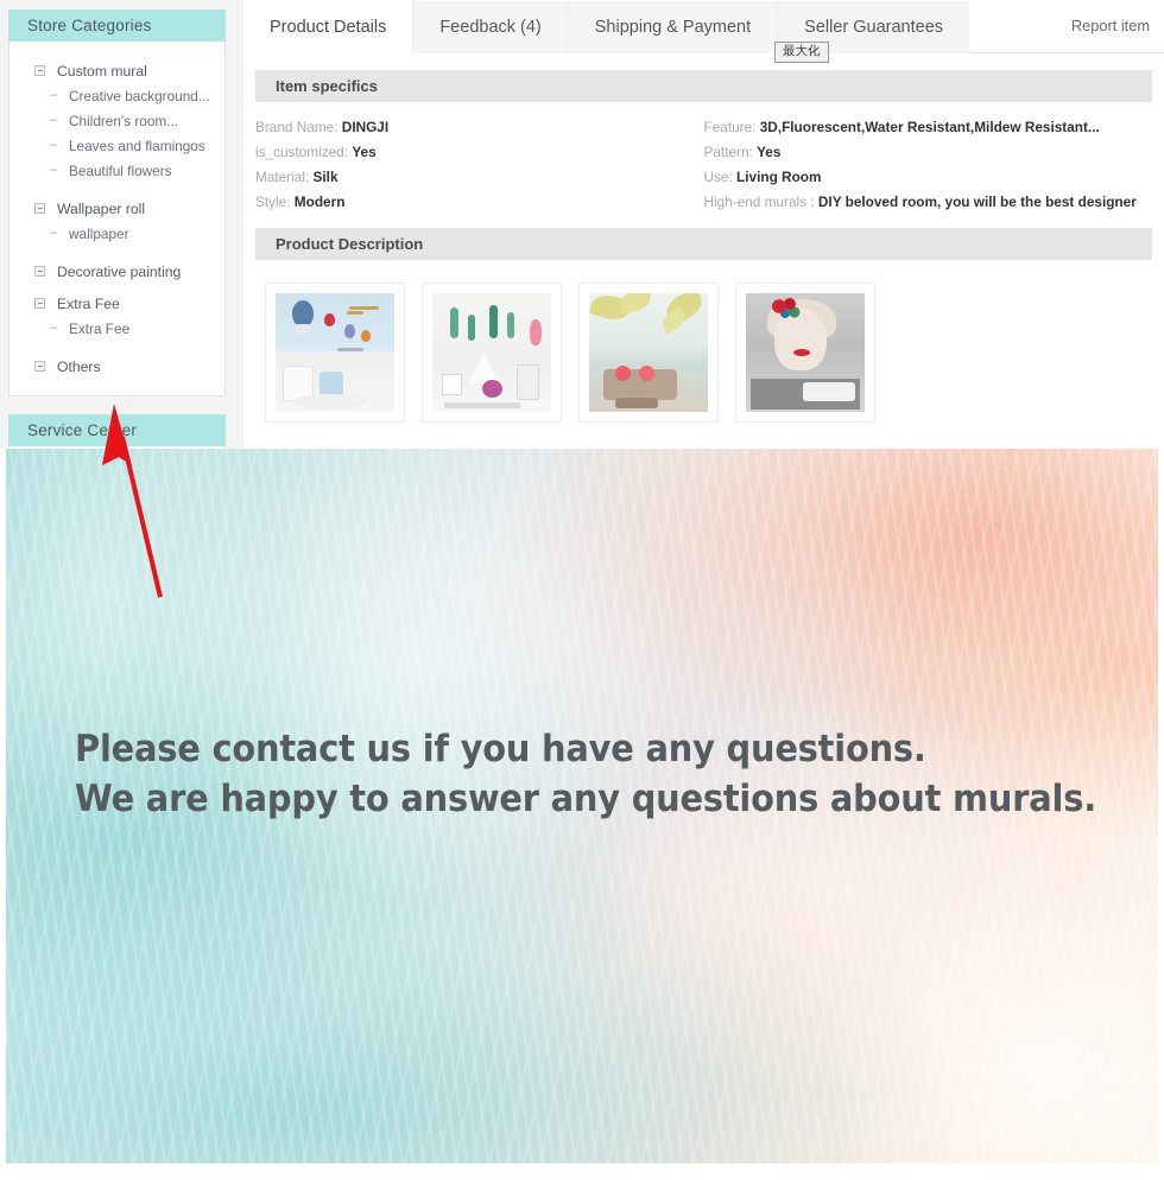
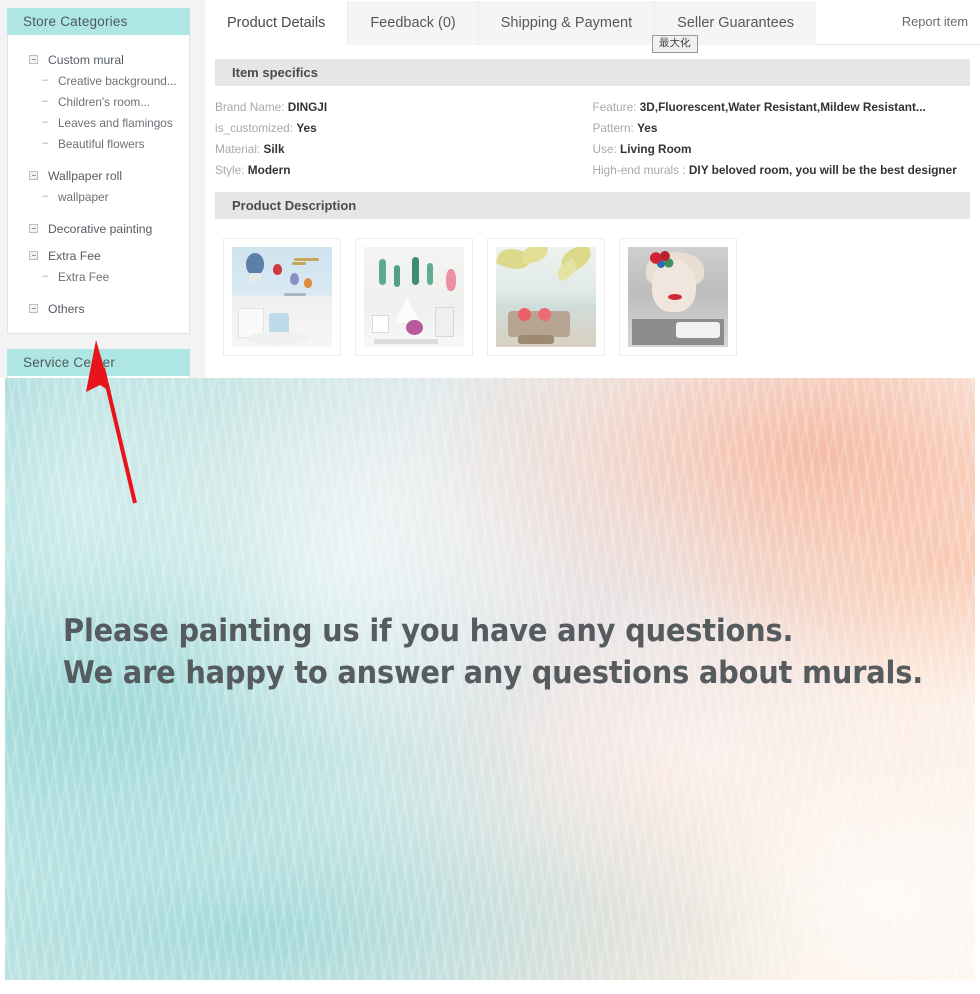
  Store Categories
  Custom mural
  –
  Creative background...
  –
  Children's room...
  –
  Leaves and flamingos
  –
  Beautiful flowers
  Wallpaper roll
  –
  wallpaper
  Decorative painting
  Extra Fee
  –
  Extra Fee
  Others
  Service Ceer
  Product Details
- Feedback (4)
+ Feedback (0)
  Shipping & Payment
  Seller Guarantees
  Report item
  Item specifics
  Brand Name: DINGJI
  is_customized: Yes
  Material: Silk
  Style: Modern
  Feature: 3D,Fluorescent,Water Resistant,Mildew Resistant...
  Pattern: Yes
  Use: Living Room
  High-end murals : DIY beloved room, you will be the best designer
  Product Description
  最大化
- Please contact us if you have any questions.
+ Please painting us if you have any questions.
  We are happy to answer any questions about murals.
